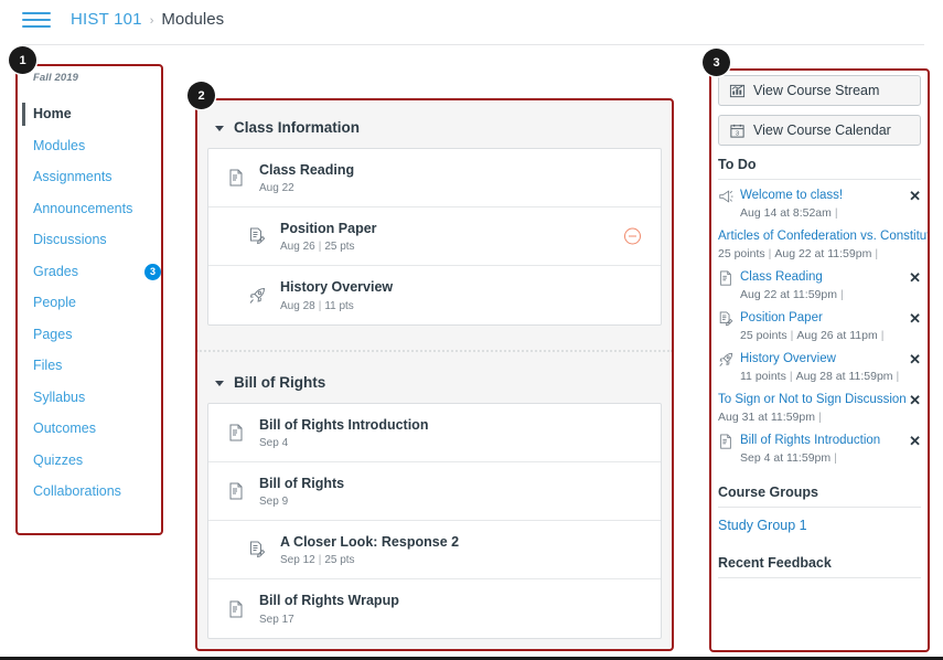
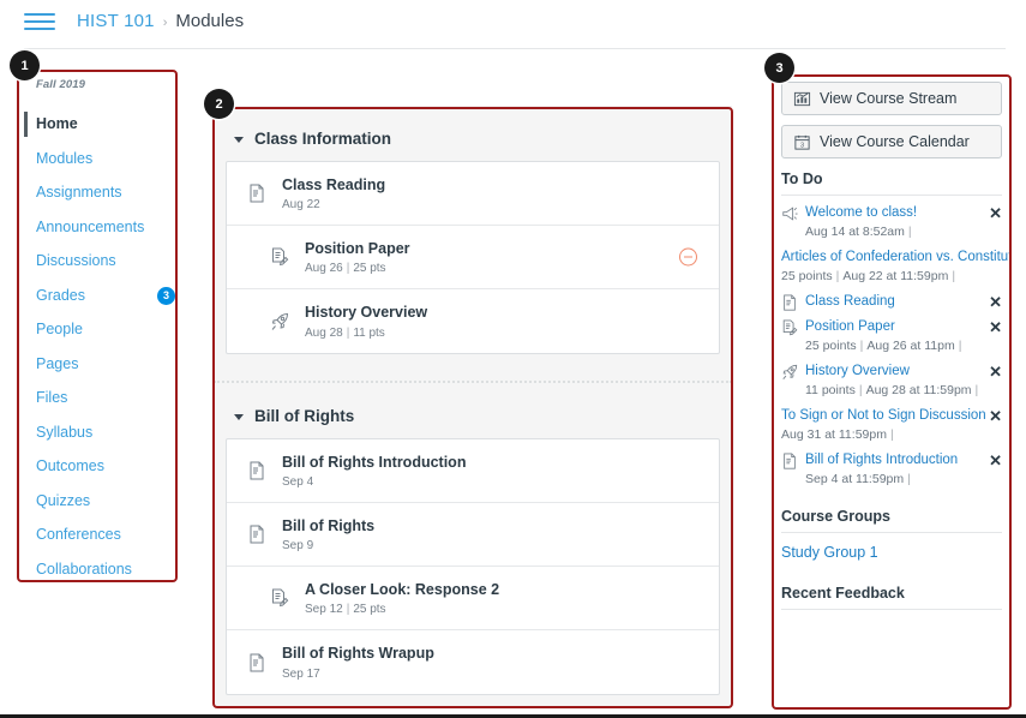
  HIST 101
  ›
  Modules
  Fall 2019
  Home
  Modules
  Assignments
  Announcements
  Discussions
  Grades
  3
  People
  Pages
  Files
  Syllabus
  Outcomes
  Quizzes
+ Conferences
  Collaborations
  Class Information
  Class Reading
  Aug 22
  Position Paper
  Aug 26 | 25 pts
  History Overview
  Aug 28 | 11 pts
  Bill of Rights
  Bill of Rights Introduction
  Sep 4
  Bill of Rights
  Sep 9
  A Closer Look: Response 2
  Sep 12 | 25 pts
  Bill of Rights Wrapup
  Sep 17
  View Course Stream
  View Course Calendar
  To Do
  Welcome to class!
  Aug 14 at 8:52am |
  ✕
  Articles of Confederation vs. Constitu
  25 points | Aug 22 at 11:59pm |
  Class Reading
- Aug 22 at 11:59pm |
  ✕
  Position Paper
  25 points | Aug 26 at 11pm |
  ✕
  History Overview
  11 points | Aug 28 at 11:59pm |
  ✕
  To Sign or Not to Sign Discussion
  Aug 31 at 11:59pm |
  ✕
  Bill of Rights Introduction
  Sep 4 at 11:59pm |
  ✕
  Course Groups
  Study Group 1
  Recent Feedback
  1
  2
  3
